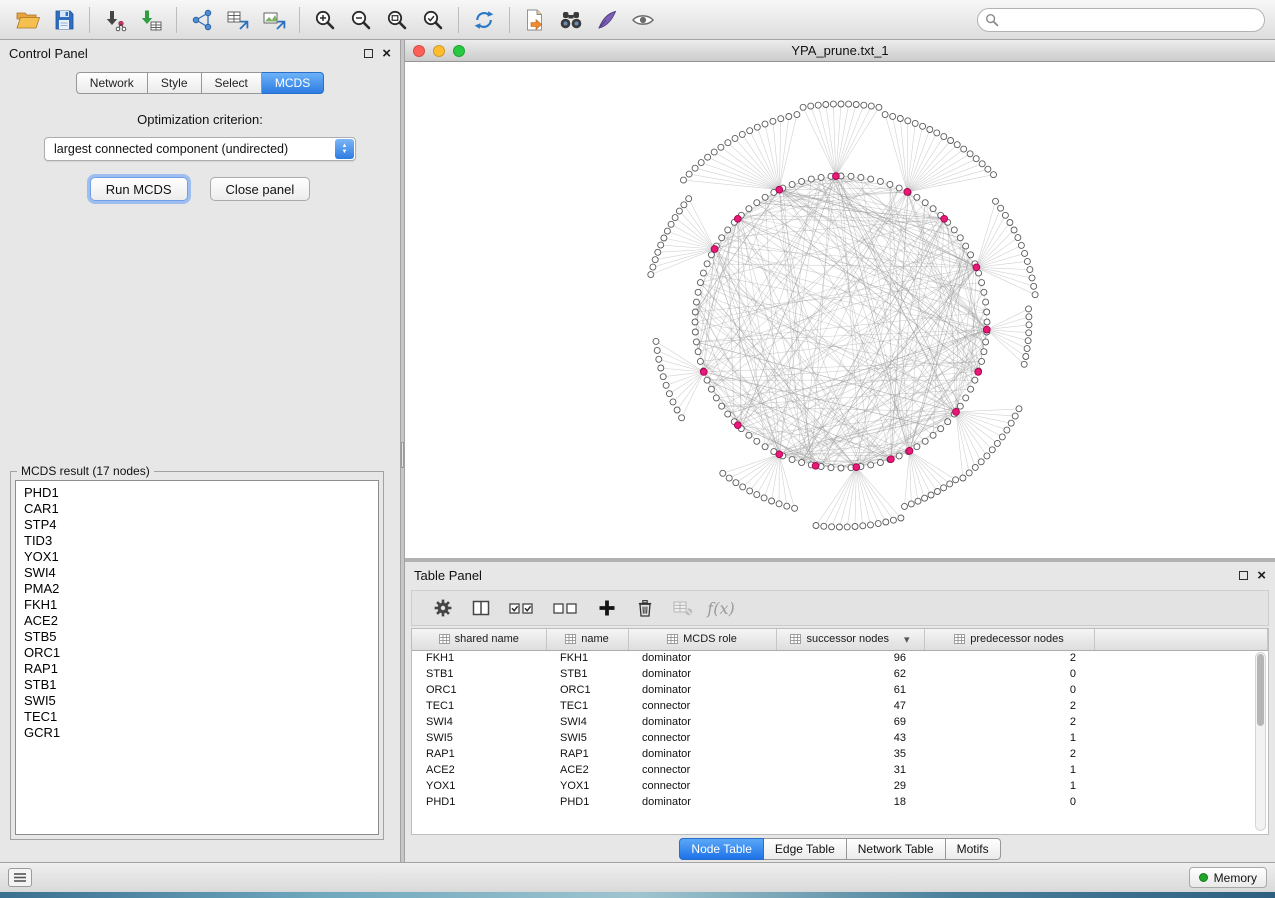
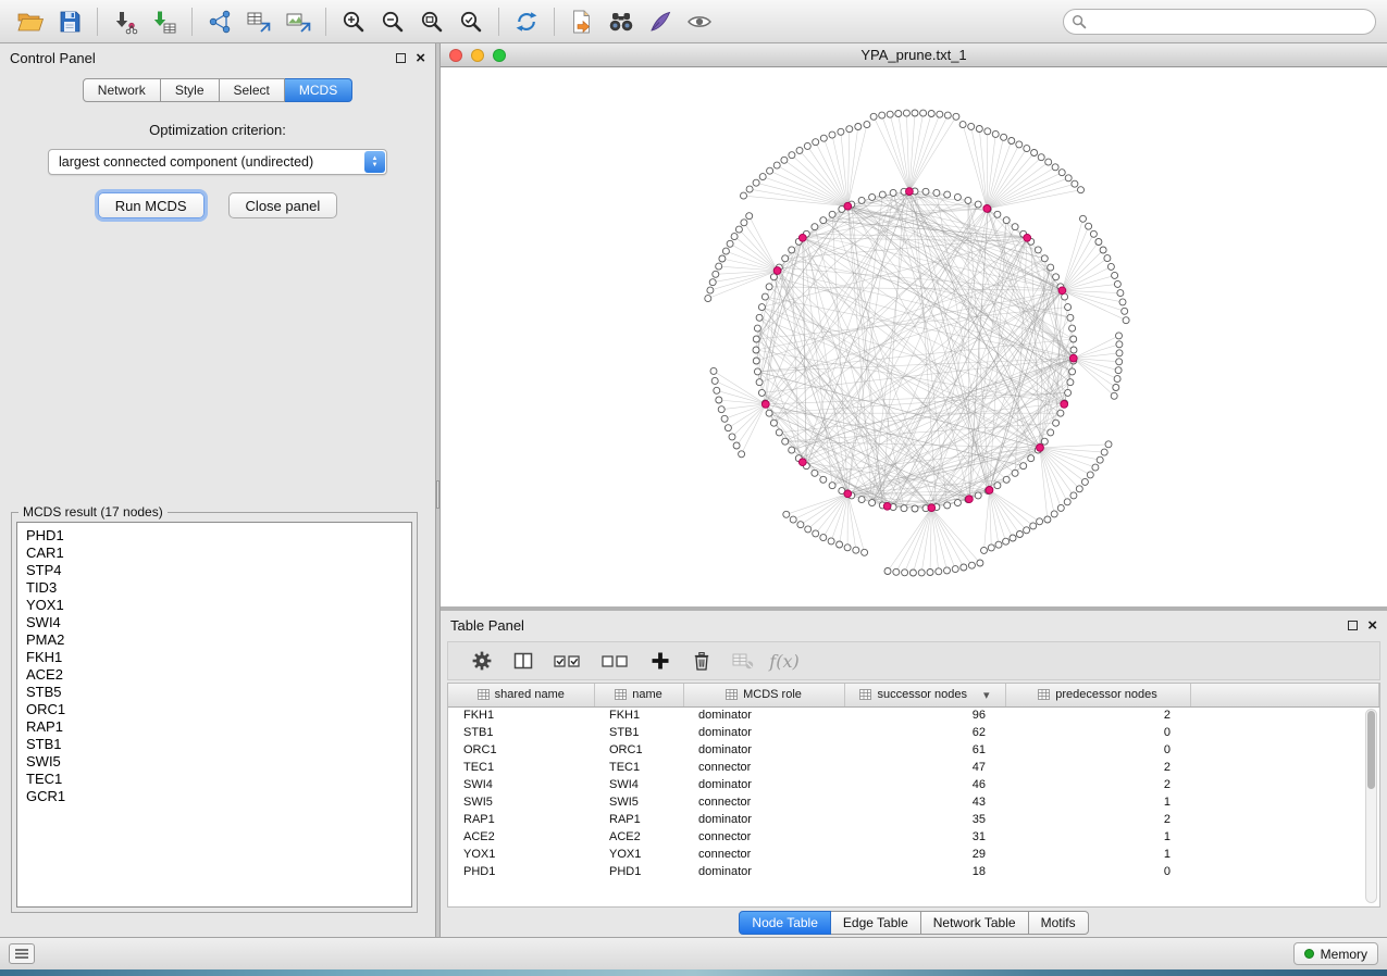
  Control Panel
  ×
  Network
  Style
  Select
  MCDS
  Optimization criterion:
  largest connected component (undirected)
  Run MCDS
  Close panel
  MCDS result (17 nodes)
  PHD1
  CAR1
  STP4
  TID3
  YOX1
  SWI4
  PMA2
  FKH1
  ACE2
  STB5
  ORC1
  RAP1
  STB1
  SWI5
  TEC1
  GCR1
  YPA_prune.txt_1
  Table Panel
  ×
  f(x)
  shared name	name	MCDS role	successor nodes ▾	predecessor nodes
  FKH1	FKH1	dominator	96	2
  STB1	STB1	dominator	62	0
  ORC1	ORC1	dominator	61	0
  TEC1	TEC1	connector	47	2
- SWI4	SWI4	dominator	69	2
+ SWI4	SWI4	dominator	46	2
  SWI5	SWI5	connector	43	1
  RAP1	RAP1	dominator	35	2
  ACE2	ACE2	connector	31	1
  YOX1	YOX1	connector	29	1
  PHD1	PHD1	dominator	18	0
  Node Table
  Edge Table
  Network Table
  Motifs
  Memory
